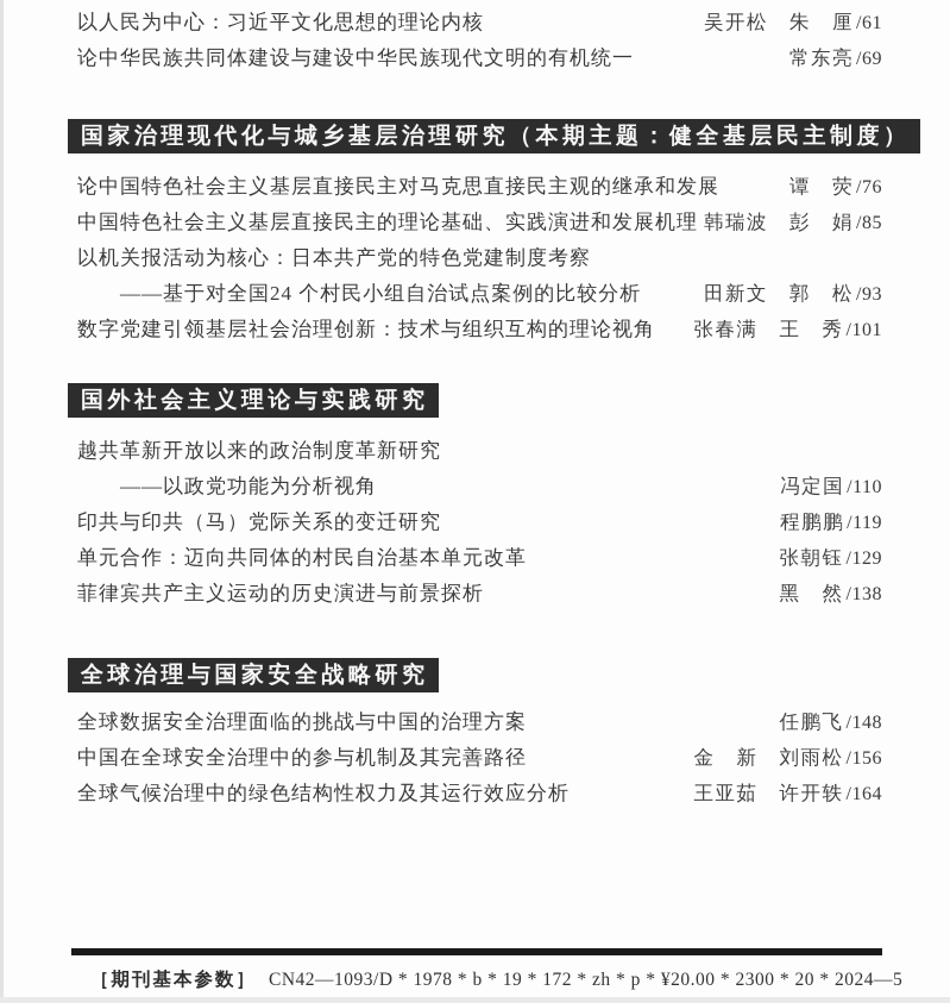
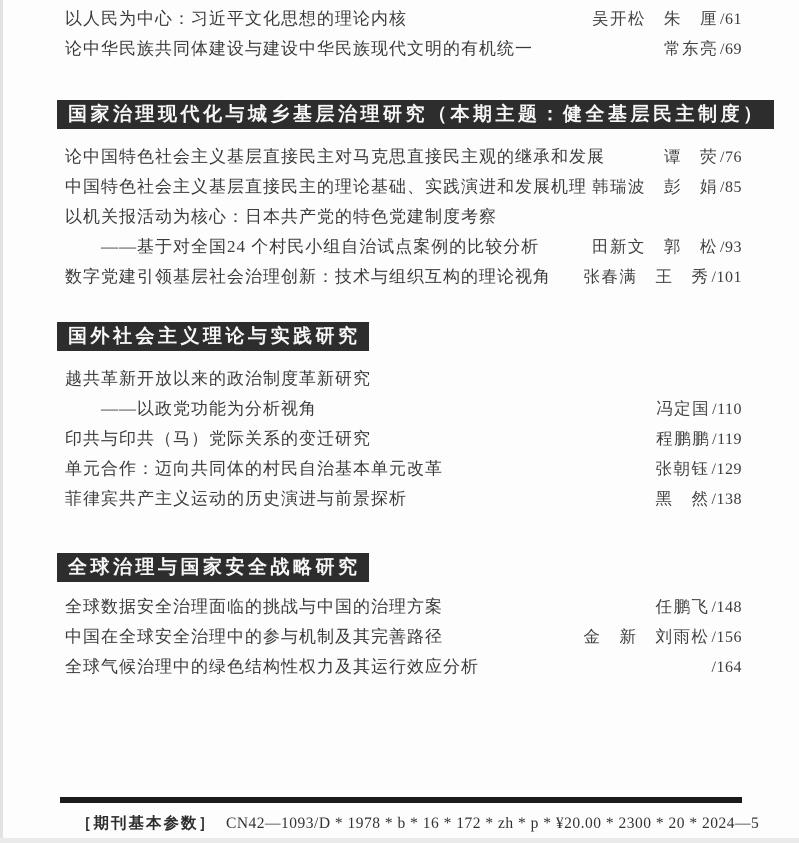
  以人民为中心：习近平文化思想的理论内核
  吴开松 朱 厘
  /61
  论中华民族共同体建设与建设中华民族现代文明的有机统一
  常东亮
  /69
  国家治理现代化与城乡基层治理研究（本期主题：健全基层民主制度）
  论中国特色社会主义基层直接民主对马克思直接民主观的继承和发展
  谭 荧
  /76
  中国特色社会主义基层直接民主的理论基础、实践演进和发展机理
  韩瑞波 彭 娟
  /85
  以机关报活动为核心：日本共产党的特色党建制度考察
  ——基于对全国24 个村民小组自治试点案例的比较分析
  田新文 郭 松
  /93
  数字党建引领基层社会治理创新：技术与组织互构的理论视角
  张春满 王 秀
  /101
  国外社会主义理论与实践研究
  越共革新开放以来的政治制度革新研究
  ——以政党功能为分析视角
  冯定国
  /110
  印共与印共（马）党际关系的变迁研究
  程鹏鹏
  /119
  单元合作：迈向共同体的村民自治基本单元改革
  张朝钰
  /129
  菲律宾共产主义运动的历史演进与前景探析
  黑 然
  /138
  全球治理与国家安全战略研究
  全球数据安全治理面临的挑战与中国的治理方案
  任鹏飞
  /148
  中国在全球安全治理中的参与机制及其完善路径
  金 新 刘雨松
  /156
  全球气候治理中的绿色结构性权力及其运行效应分析
- 王亚茹 许开轶
  /164
  ［期刊基本参数］
- CN42—1093/D * 1978 * b * 19 * 172 * zh * p * ¥20.00 * 2300 * 20 * 2024—5
+ CN42—1093/D * 1978 * b * 16 * 172 * zh * p * ¥20.00 * 2300 * 20 * 2024—5
